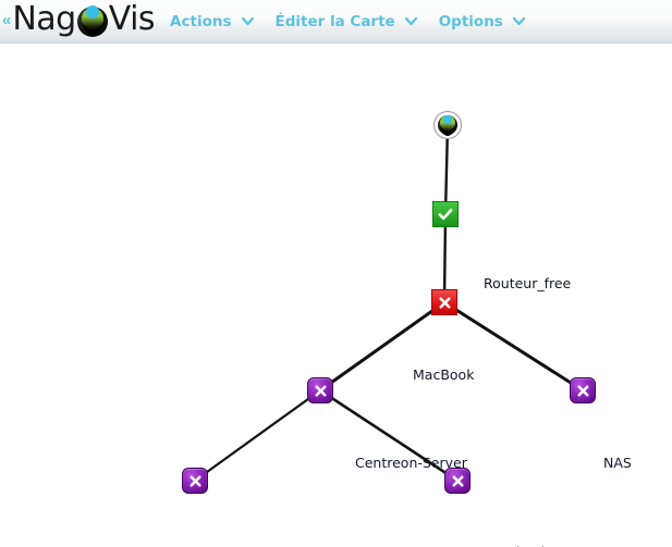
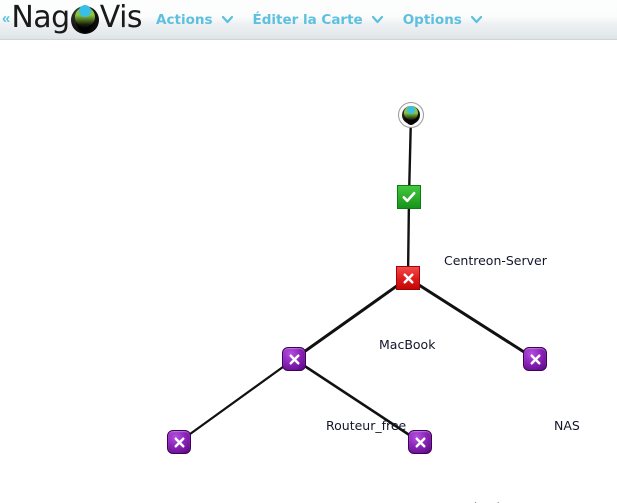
  «
  Nag
  Vis
  Actions
  Éditer la Carte
  Options
- Routeur_free
+ Centreon-Server
  MacBook
- Centreon-Server
+ Routeur_free
  NAS
